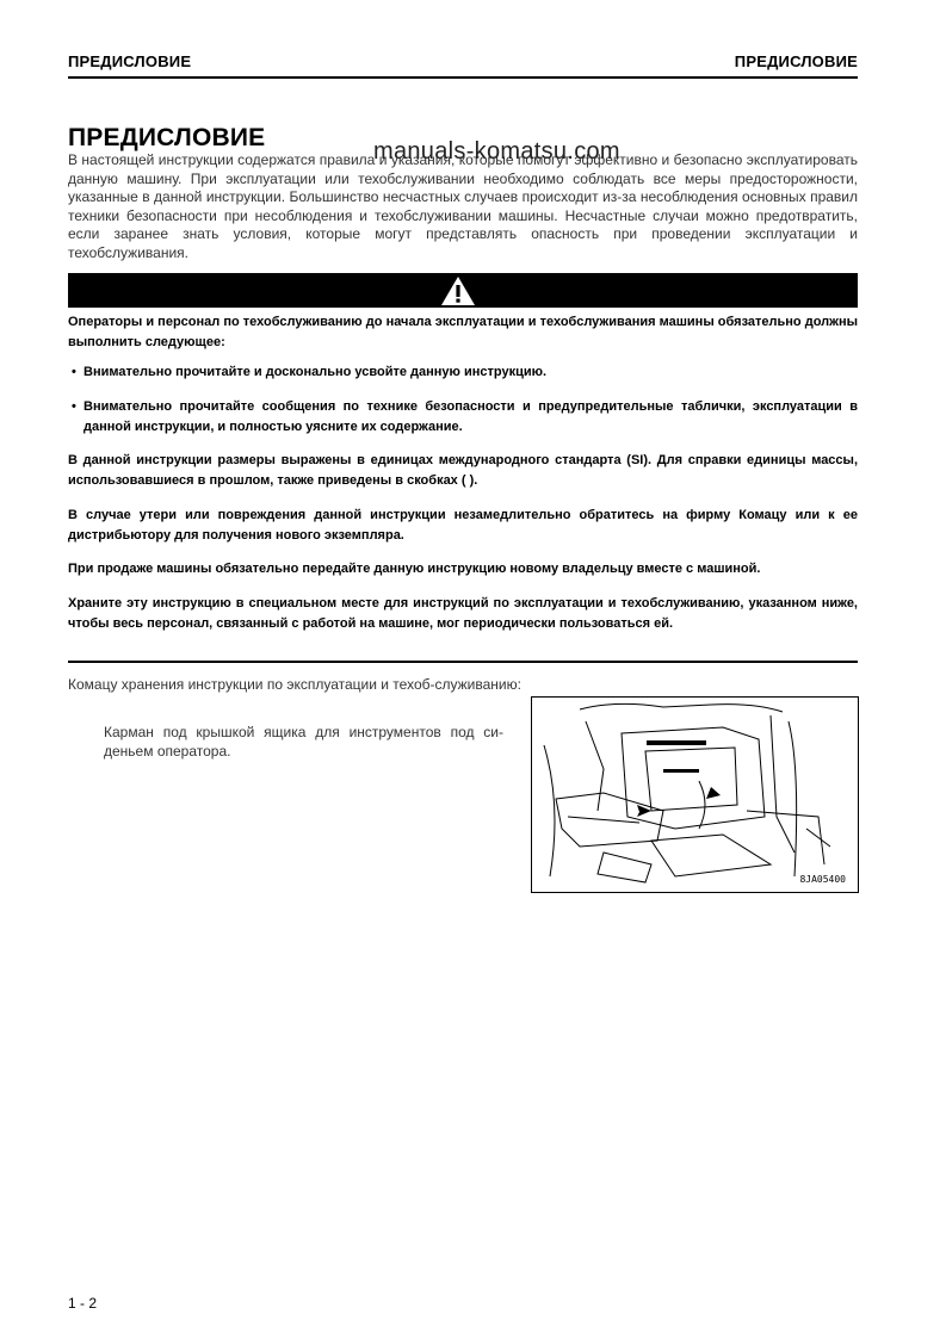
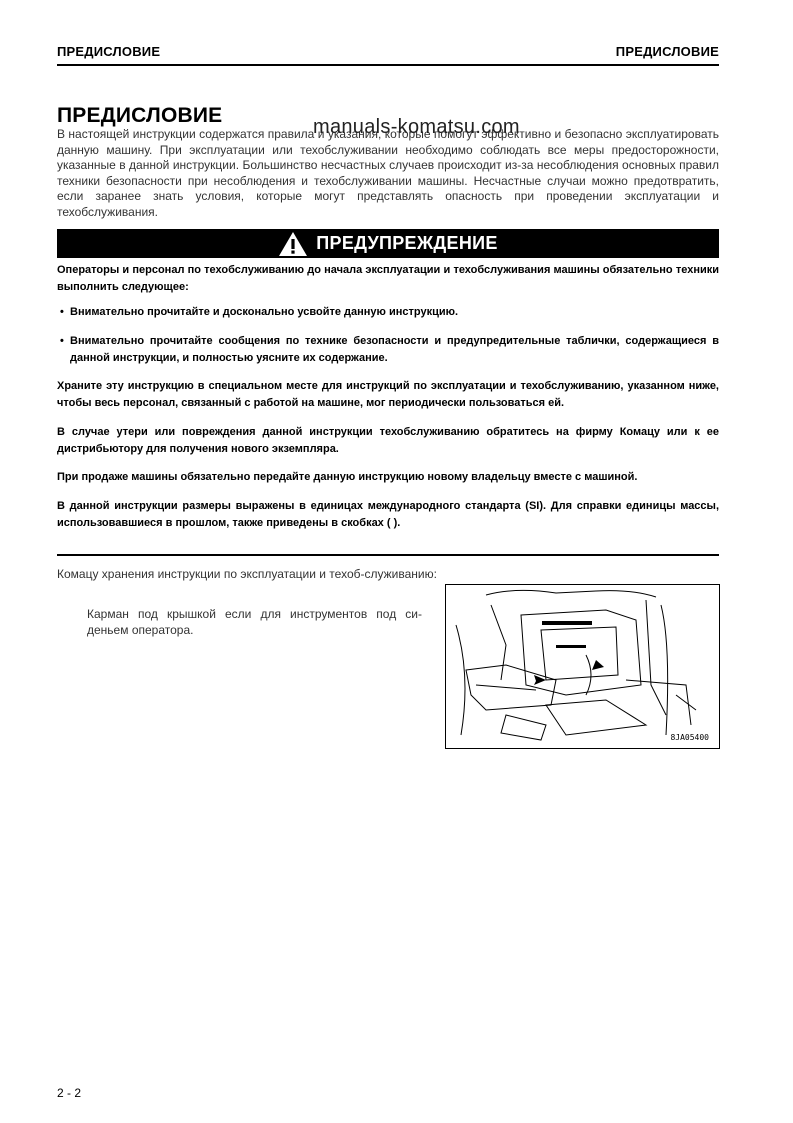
  ПРЕДИСЛОВИЕ
  ПРЕДИСЛОВИЕ
  ПРЕДИСЛОВИЕ
  В настоящей инструкции содержатся правила и указания, которые помогут эффективно и безопасно эксплуатировать данную машину. При эксплуатации или техобслуживании необходимо соблюдать все меры предосторожности, указанные в данной инструкции. Большинство несчастных случаев происходит из-за несоблюдения основных правил техники безопасности при несоблюдения и техобслуживании машины. Несчастные случаи можно предотвратить, если заранее знать условия, которые могут представлять опасность при проведении эксплуатации и техобслуживания.
  manuals-komatsu.com
+ ПРЕДУПРЕЖДЕНИЕ
- Операторы и персонал по техобслуживанию до начала эксплуатации и техобслуживания машины обязательно должны выполнить следующее:
+ Операторы и персонал по техобслуживанию до начала эксплуатации и техобслуживания машины обязательно техники выполнить следующее:
  •
  Внимательно прочитайте и досконально усвойте данную инструкцию.
  •
- Внимательно прочитайте сообщения по технике безопасности и предупредительные таблички, эксплуатации в данной инструкции, и полностью уясните их содержание.
+ Внимательно прочитайте сообщения по технике безопасности и предупредительные таблички, содержащиеся в данной инструкции, и полностью уясните их содержание.
- В данной инструкции размеры выражены в единицах международного стандарта (SI). Для справки единицы массы, использовавшиеся в прошлом, также приведены в скобках ( ).
+ Храните эту инструкцию в специальном месте для инструкций по эксплуатации и техобслуживанию, указанном ниже, чтобы весь персонал, связанный с работой на машине, мог периодически пользоваться ей.
- В случае утери или повреждения данной инструкции незамедлительно обратитесь на фирму Комацу или к ее дистрибьютору для получения нового экземпляра.
+ В случае утери или повреждения данной инструкции техобслуживанию обратитесь на фирму Комацу или к ее дистрибьютору для получения нового экземпляра.
  При продаже машины обязательно передайте данную инструкцию новому владельцу вместе с машиной.
- Храните эту инструкцию в специальном месте для инструкций по эксплуатации и техобслуживанию, указанном ниже, чтобы весь персонал, связанный с работой на машине, мог периодически пользоваться ей.
+ В данной инструкции размеры выражены в единицах международного стандарта (SI). Для справки единицы массы, использовавшиеся в прошлом, также приведены в скобках ( ).
  Комацу хранения инструкции по эксплуатации и техоб-служиванию:
- Карман под крышкой ящика для инструментов под си-деньем оператора.
+ Карман под крышкой если для инструментов под си-деньем оператора.
  8JA05400
- 1 - 2
+ 2 - 2
